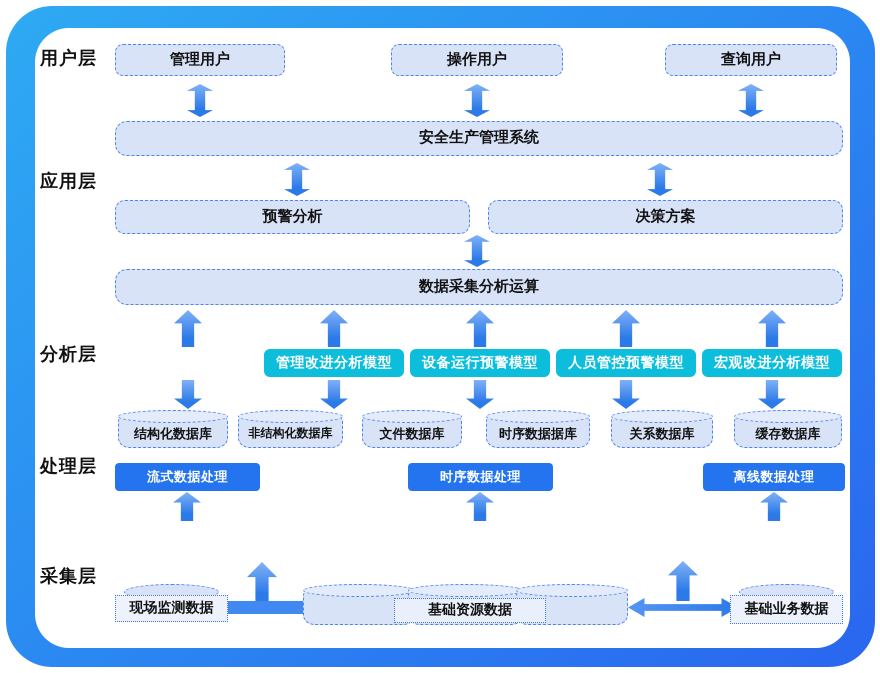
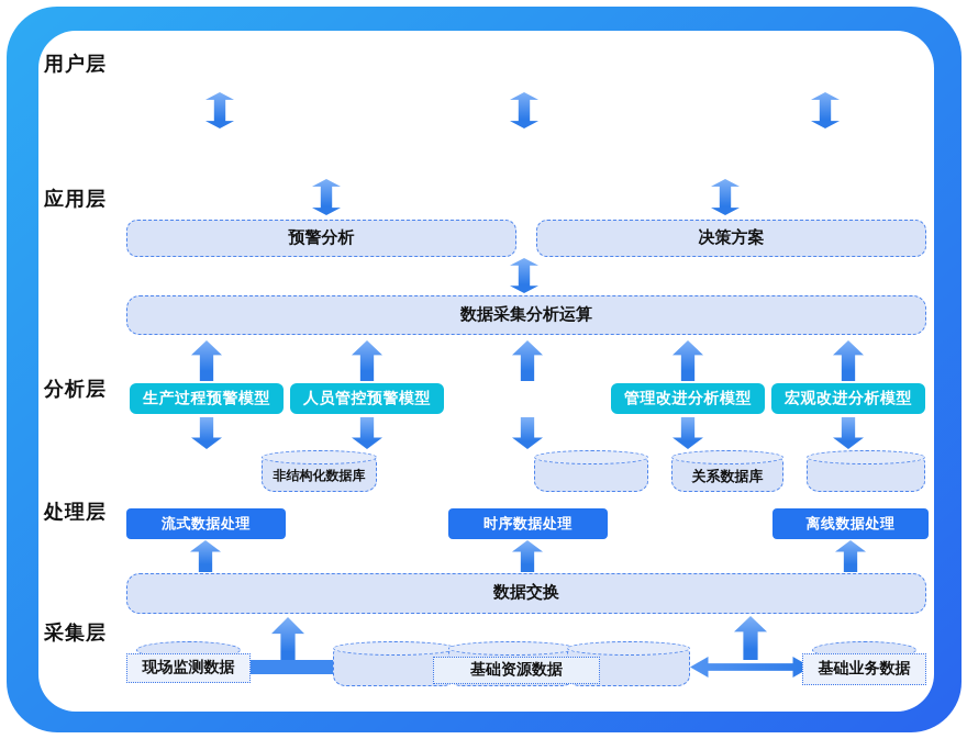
  用户层
  应用层
  分析层
  处理层
  采集层
- 管理用户
- 操作用户
- 查询用户
- 安全生产管理系统
  预警分析
  决策方案
  数据采集分析运算
+ 生产过程预警模型
- 管理改进分析模型
+ 人员管控预警模型
- 设备运行预警模型
- 人员管控预警模型
+ 管理改进分析模型
  宏观改进分析模型
- 结构化数据库
  非结构化数据库
- 文件数据库
- 时序数据据库
  关系数据库
- 缓存数据库
  流式数据处理
  时序数据处理
  离线数据处理
+ 数据交换
  现场监测数据
  基础资源数据
  基础业务数据
